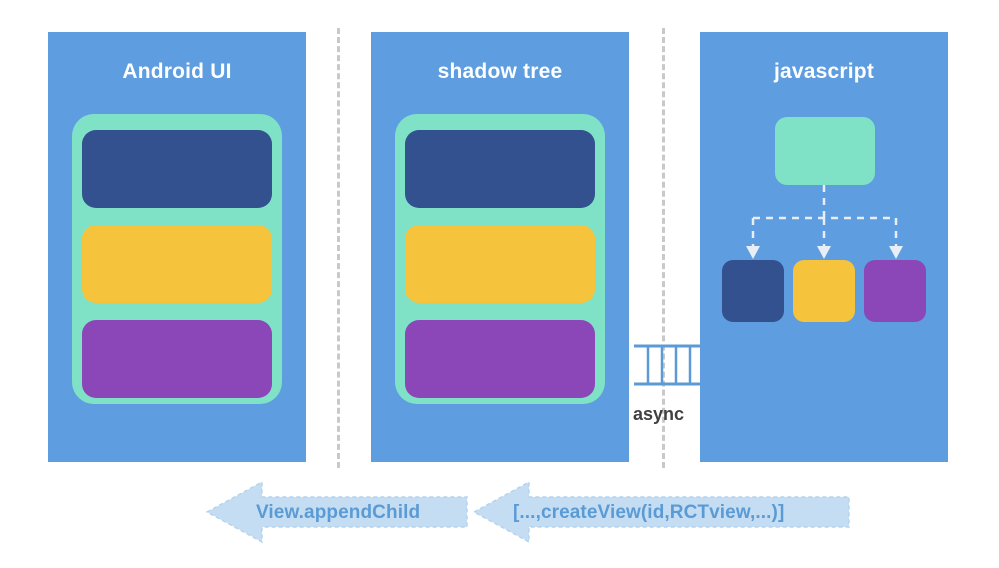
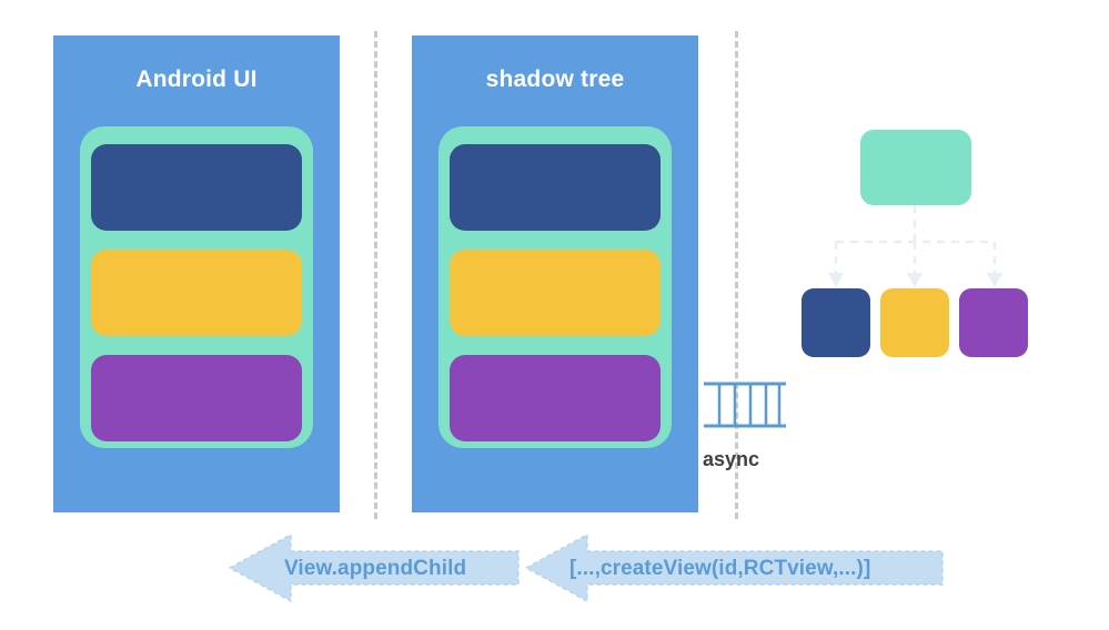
  Android UI
  shadow tree
  async
- javascript
  View.appendChild
  [...,createView(id,RCTview,...)]
